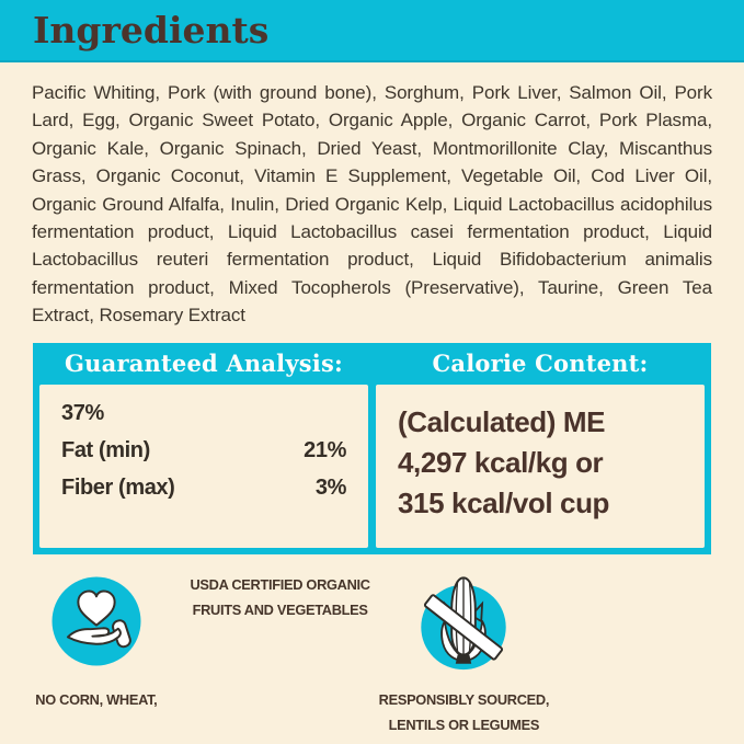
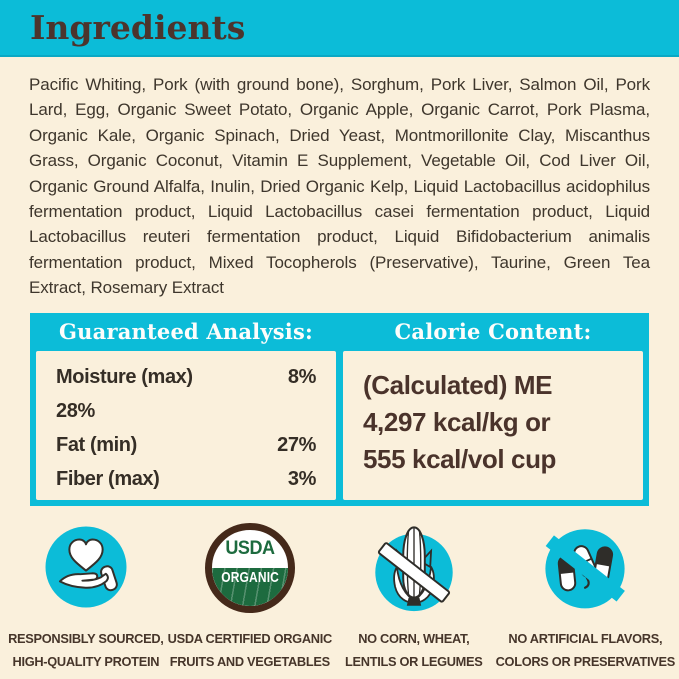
  Ingredients
  Pacific Whiting, Pork (with ground bone), Sorghum, Pork Liver, Salmon Oil, Pork Lard, Egg, Organic Sweet Potato, Organic Apple, Organic Carrot, Pork Plasma, Organic Kale, Organic Spinach, Dried Yeast, Montmorillonite Clay, Miscanthus Grass, Organic Coconut, Vitamin E Supplement, Vegetable Oil, Cod Liver Oil, Organic Ground Alfalfa, Inulin, Dried Organic Kelp, Liquid Lactobacillus acidophilus fermentation product, Liquid Lactobacillus casei fermentation product, Liquid Lactobacillus reuteri fermentation product, Liquid Bifidobacterium animalis fermentation product, Mixed Tocopherols (Preservative), Taurine, Green Tea Extract, Rosemary Extract
  Guaranteed Analysis:
+ Moisture (max)
+ 8%
- 37%
+ 28%
  Fat (min)
- 21%
+ 27%
  Fiber (max)
  3%
  Calorie Content:
  (Calculated) ME
  4,297 kcal/kg or
- 315 kcal/vol cup
+ 555 kcal/vol cup
- NO CORN, WHEAT,
+ RESPONSIBLY SOURCED,
+ HIGH-QUALITY PROTEIN
+ USDA
+ ORGANIC
  USDA CERTIFIED ORGANIC
  FRUITS AND VEGETABLES
- RESPONSIBLY SOURCED,
+ NO CORN, WHEAT,
  LENTILS OR LEGUMES
+ NO ARTIFICIAL FLAVORS,
+ COLORS OR PRESERVATIVES
